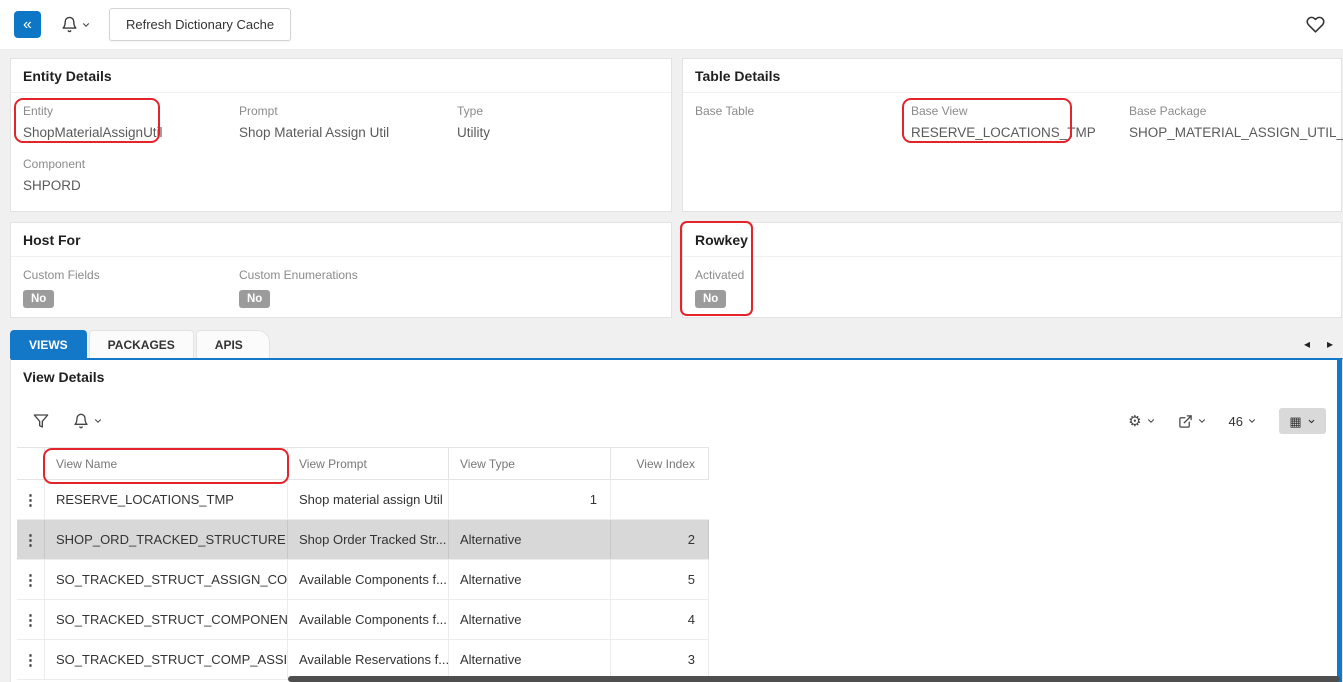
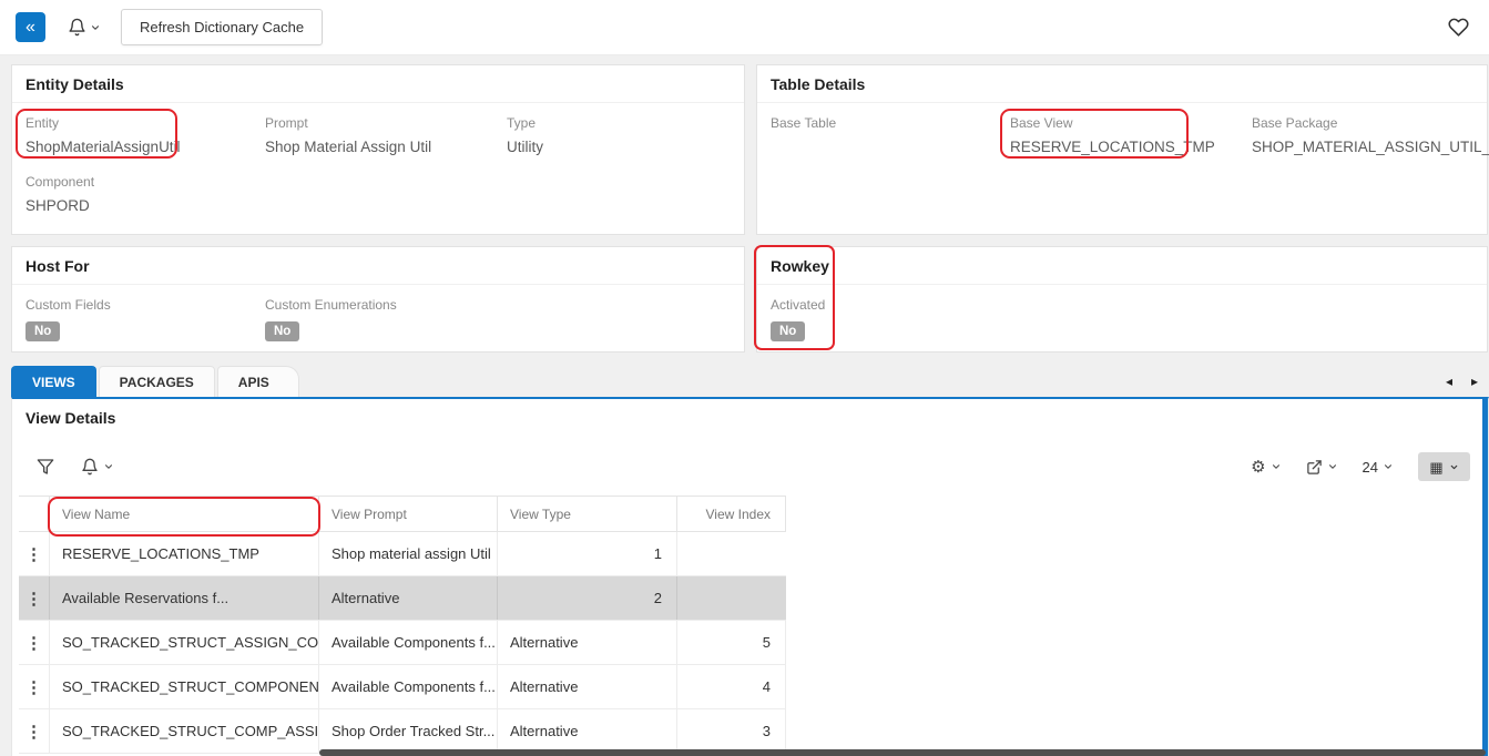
  «
  Refresh Dictionary Cache
  Entity Details
  Entity
  ShopMaterialAssignUtil
  Prompt
  Shop Material Assign Util
  Type
  Utility
  Component
  SHPORD
  Table Details
  Base Table
  Base View
  RESERVE_LOCATIONS_TMP
  Base Package
  SHOP_MATERIAL_ASSIGN_UTIL_
  Host For
  Custom Fields
  No
  Custom Enumerations
  No
  Rowkey
  Activated
  No
  VIEWS
  PACKAGES
  APIS
  ◂
  ▸
  View Details
  ⚙
- 46
+ 24
  ▦
  View Name
  View Prompt
  View Type
  View Index
  ⋮
  RESERVE_LOCATIONS_TMP
  Shop material assign Util
  1
  ⋮
- SHOP_ORD_TRACKED_STRUCTURE
- Shop Order Tracked Str...
+ Available Reservations f...
  Alternative
  2
  ⋮
  SO_TRACKED_STRUCT_ASSIGN_CO
  Available Components f...
  Alternative
  5
  ⋮
  SO_TRACKED_STRUCT_COMPONEN
  Available Components f...
  Alternative
  4
  ⋮
  SO_TRACKED_STRUCT_COMP_ASSI
- Available Reservations f...
+ Shop Order Tracked Str...
  Alternative
  3
